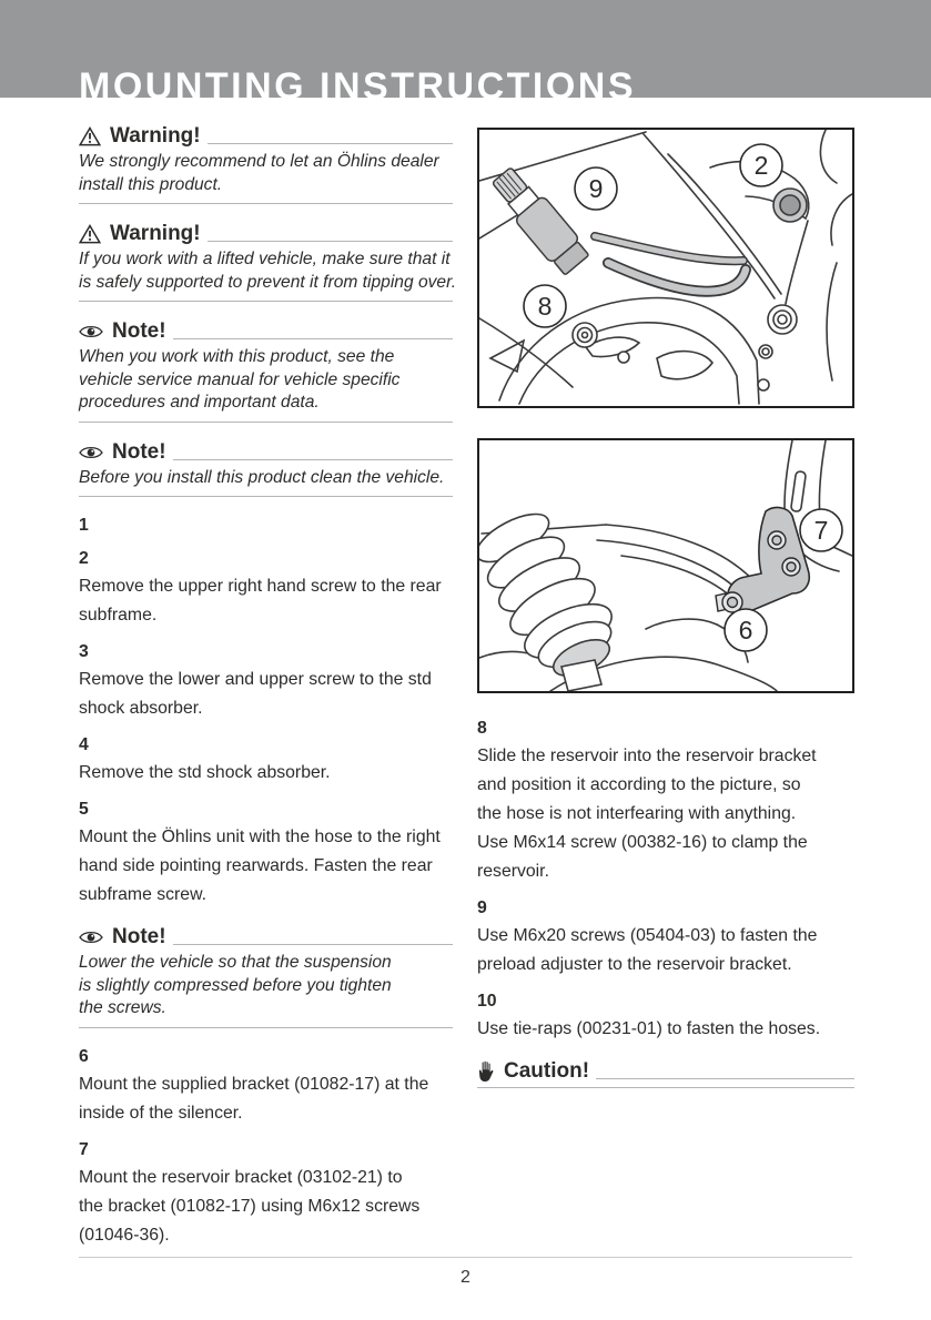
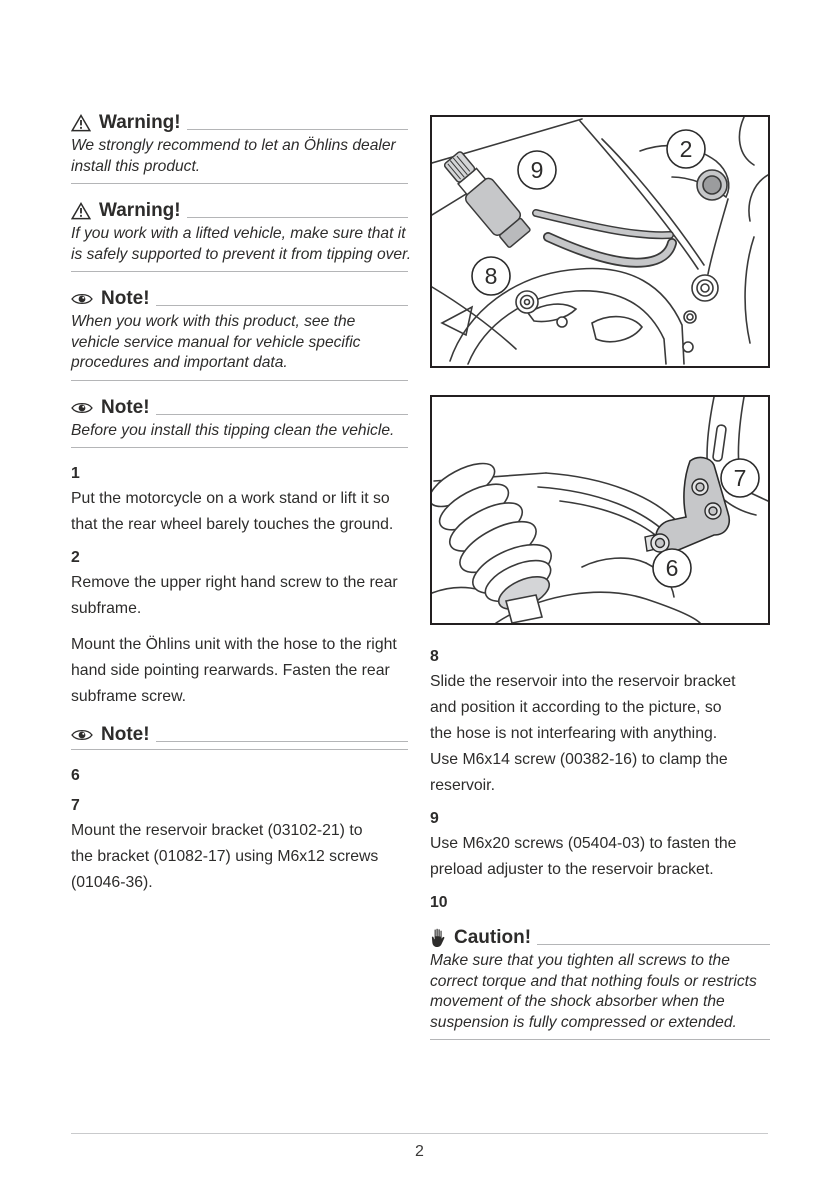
- MOUNTING INSTRUCTIONS
  Warning!
  We strongly recommend to let an Öhlins dealer
  install this product.
  Warning!
  If you work with a lifted vehicle, make sure that it
  is safely supported to prevent it from tipping over.
  Note!
  When you work with this product, see the
  vehicle service manual for vehicle specific
  procedures and important data.
  Note!
- Before you install this product clean the vehicle.
+ Before you install this tipping clean the vehicle.
  1
+ Put the motorcycle on a work stand or lift it so
+ that the rear wheel barely touches the ground.
  2
  Remove the upper right hand screw to the rear
  subframe.
- 3
- Remove the lower and upper screw to the std
- shock absorber.
- 4
- Remove the std shock absorber.
- 5
  Mount the Öhlins unit with the hose to the right
  hand side pointing rearwards. Fasten the rear
  subframe screw.
  Note!
- Lower the vehicle so that the suspension
- is slightly compressed before you tighten
- the screws.
  6
- Mount the supplied bracket (01082-17) at the
- inside of the silencer.
  7
  Mount the reservoir bracket (03102-21) to
  the bracket (01082-17) using M6x12 screws
  (01046-36).
  9
  2
  8
  7
  6
  8
  Slide the reservoir into the reservoir bracket
  and position it according to the picture, so
  the hose is not interfearing with anything.
  Use M6x14 screw (00382-16) to clamp the
  reservoir.
  9
  Use M6x20 screws (05404-03) to fasten the
  preload adjuster to the reservoir bracket.
  10
- Use tie-raps (00231-01) to fasten the hoses.
  Caution!
+ Make sure that you tighten all screws to the
+ correct torque and that nothing fouls or restricts
+ movement of the shock absorber when the
+ suspension is fully compressed or extended.
  2
